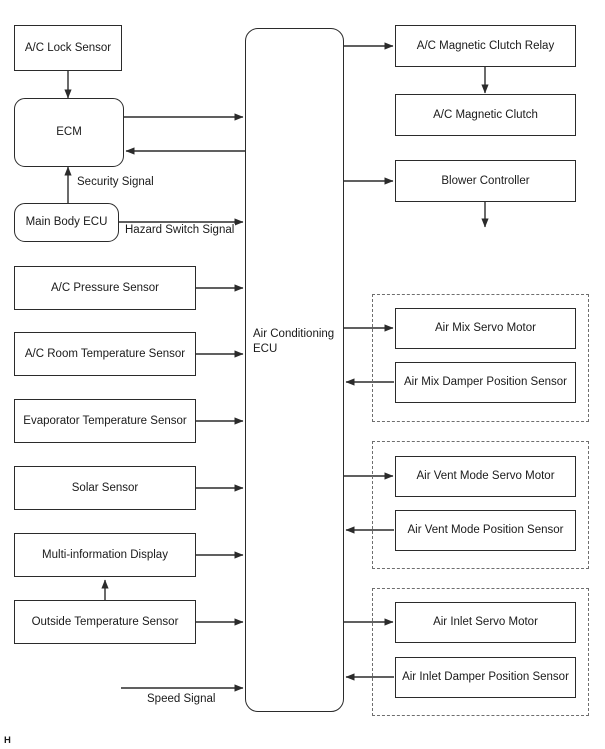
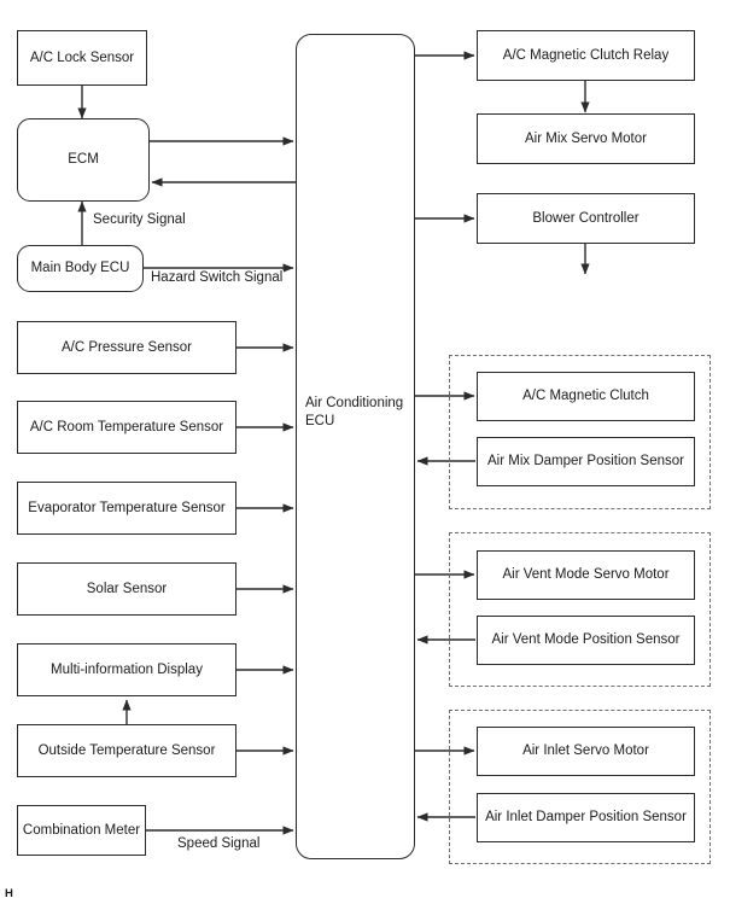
  Air Conditioning ECU
  A/C Lock Sensor
  ECM
  Main Body ECU
  A/C Pressure Sensor
  A/C Room Temperature Sensor
  Evaporator Temperature Sensor
  Solar Sensor
  Multi-information Display
  Outside Temperature Sensor
+ Combination Meter
  A/C Magnetic Clutch Relay
- A/C Magnetic Clutch
+ Air Mix Servo Motor
  Blower Controller
- Air Mix Servo Motor
+ A/C Magnetic Clutch
  Air Mix Damper Position Sensor
  Air Vent Mode Servo Motor
  Air Vent Mode Position Sensor
  Air Inlet Servo Motor
  Air Inlet Damper Position Sensor
  Security Signal
  Hazard Switch Signal
  Speed Signal
  H
